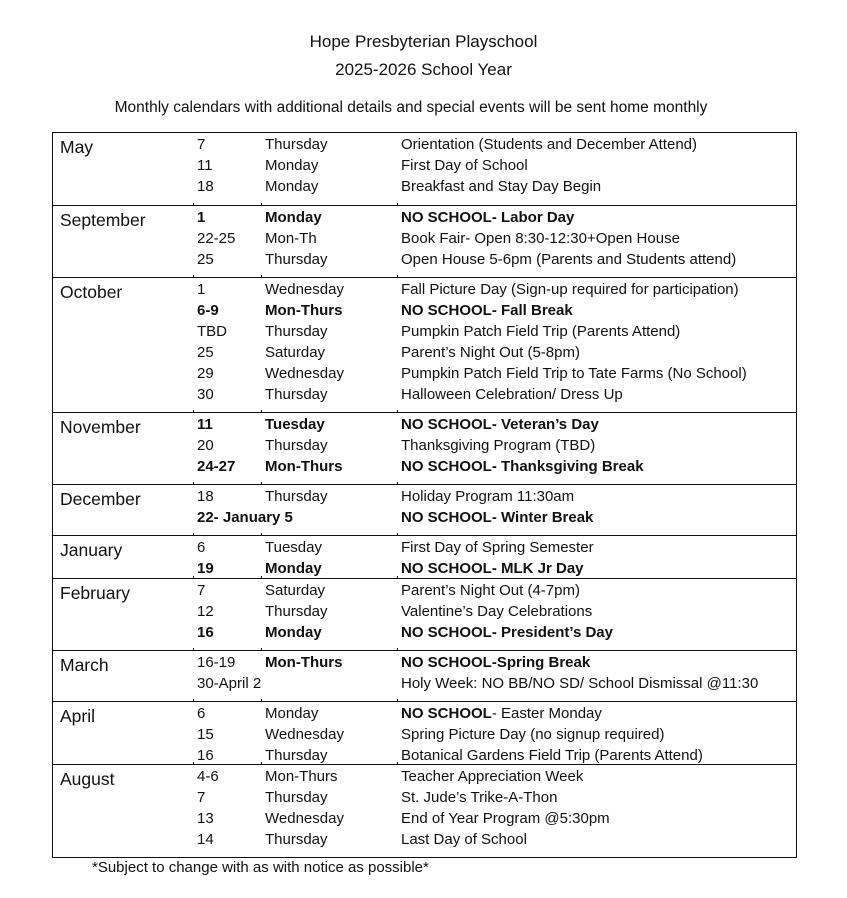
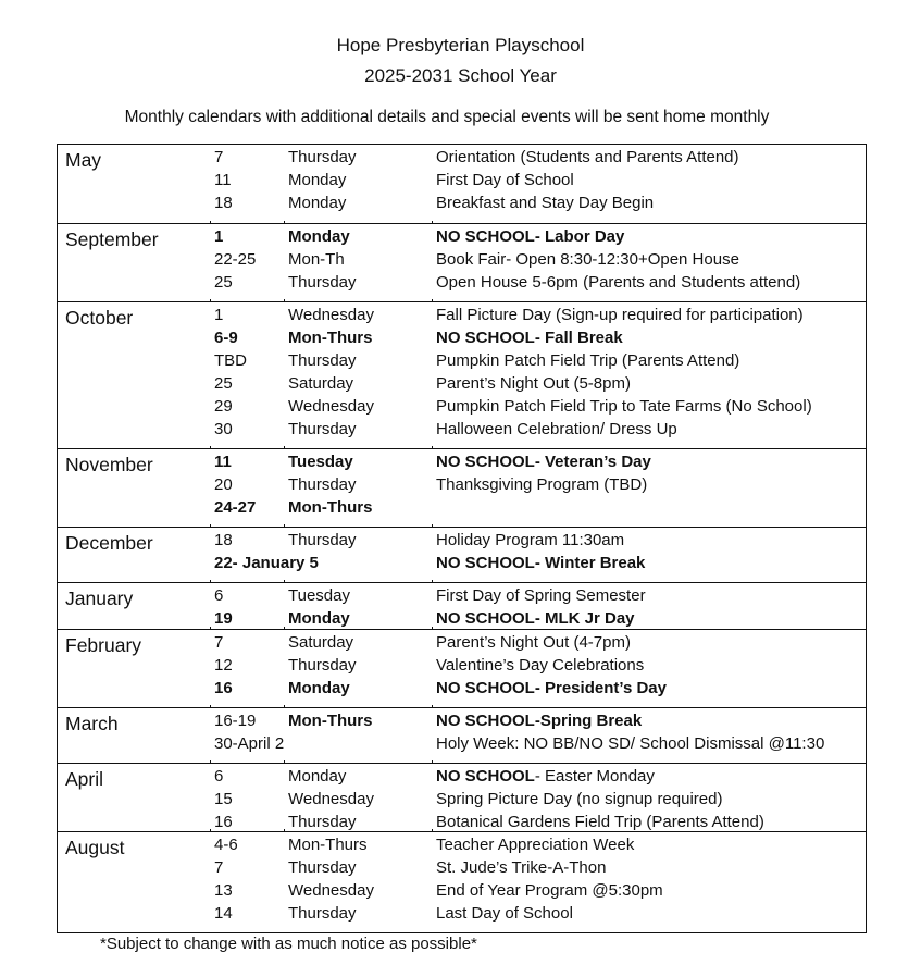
  Hope Presbyterian Playschool
- 2025-2026 School Year
+ 2025-2031 School Year
  Monthly calendars with additional details and special events will be sent home monthly
  May
  7
  Thursday
- Orientation (Students and December Attend)
+ Orientation (Students and Parents Attend)
  11
  Monday
  First Day of School
  18
  Monday
  Breakfast and Stay Day Begin
  September
  1
  Monday
  NO SCHOOL- Labor Day
  22-25
  Mon-Th
  Book Fair- Open 8:30-12:30+Open House
  25
  Thursday
  Open House 5-6pm (Parents and Students attend)
  October
  1
  Wednesday
  Fall Picture Day (Sign-up required for participation)
  6-9
  Mon-Thurs
  NO SCHOOL- Fall Break
  TBD
  Thursday
  Pumpkin Patch Field Trip (Parents Attend)
  25
  Saturday
  Parent’s Night Out (5-8pm)
  29
  Wednesday
  Pumpkin Patch Field Trip to Tate Farms (No School)
  30
  Thursday
  Halloween Celebration/ Dress Up
  November
  11
  Tuesday
  NO SCHOOL- Veteran’s Day
  20
  Thursday
  Thanksgiving Program (TBD)
  24-27
  Mon-Thurs
- NO SCHOOL- Thanksgiving Break
  December
  18
  Thursday
  Holiday Program 11:30am
  22- January 5
  NO SCHOOL- Winter Break
  January
  6
  Tuesday
  First Day of Spring Semester
  19
  Monday
  NO SCHOOL- MLK Jr Day
  February
  7
  Saturday
  Parent’s Night Out (4-7pm)
  12
  Thursday
  Valentine’s Day Celebrations
  16
  Monday
  NO SCHOOL- President’s Day
  March
  16-19
  Mon-Thurs
  NO SCHOOL-Spring Break
  30-April 2
  Holy Week: NO BB/NO SD/ School Dismissal @11:30
  April
  6
  Monday
  NO SCHOOL- Easter Monday
  15
  Wednesday
  Spring Picture Day (no signup required)
  16
  Thursday
  Botanical Gardens Field Trip (Parents Attend)
  August
  4-6
  Mon-Thurs
  Teacher Appreciation Week
  7
  Thursday
  St. Jude’s Trike-A-Thon
  13
  Wednesday
  End of Year Program @5:30pm
  14
  Thursday
  Last Day of School
- *Subject to change with as with notice as possible*
+ *Subject to change with as much notice as possible*
